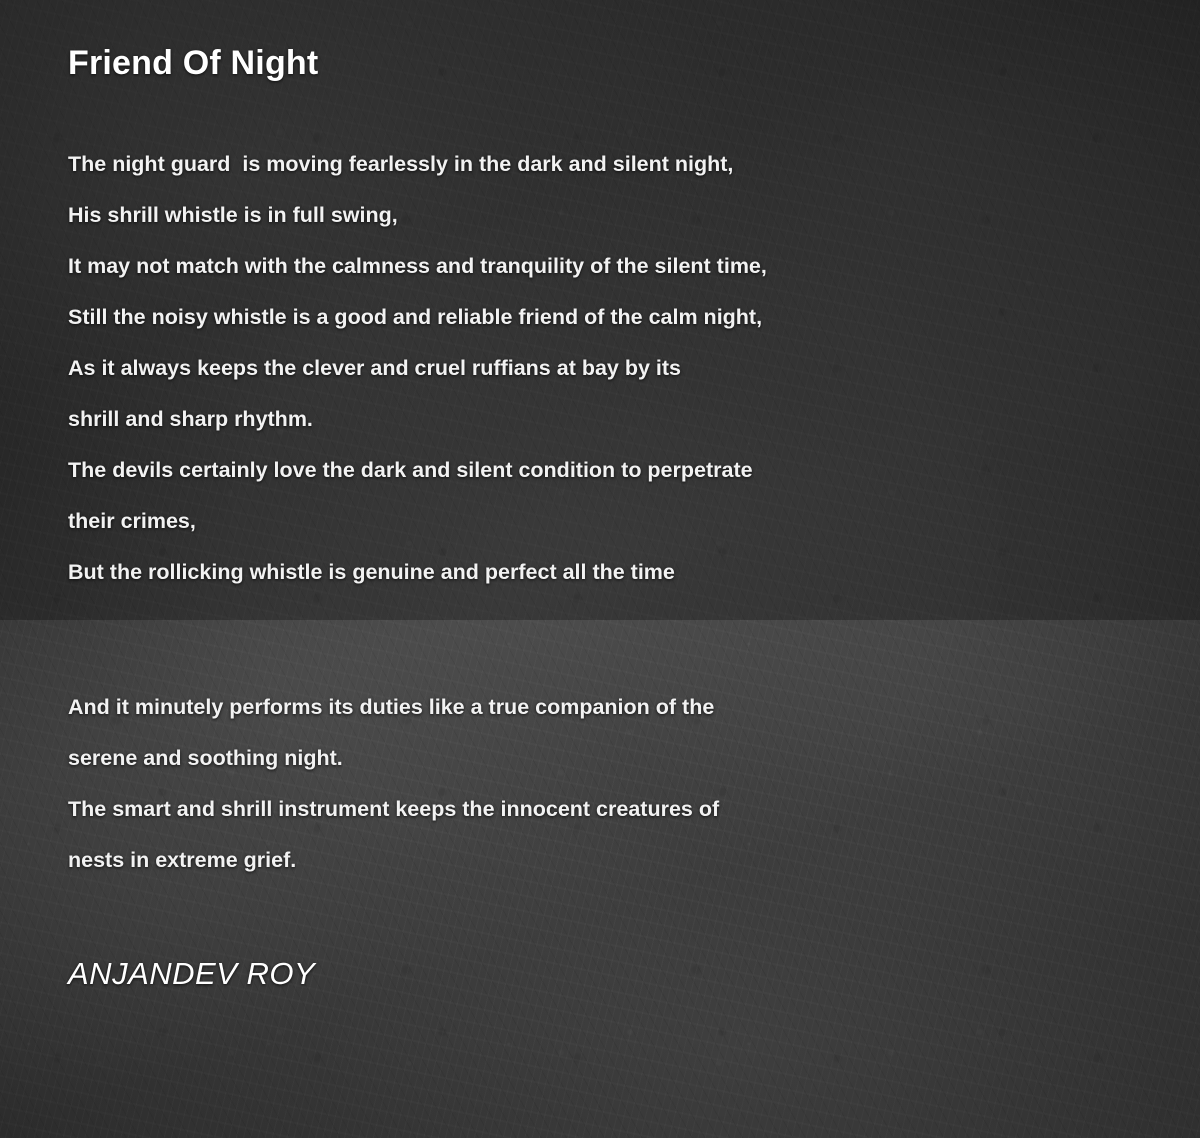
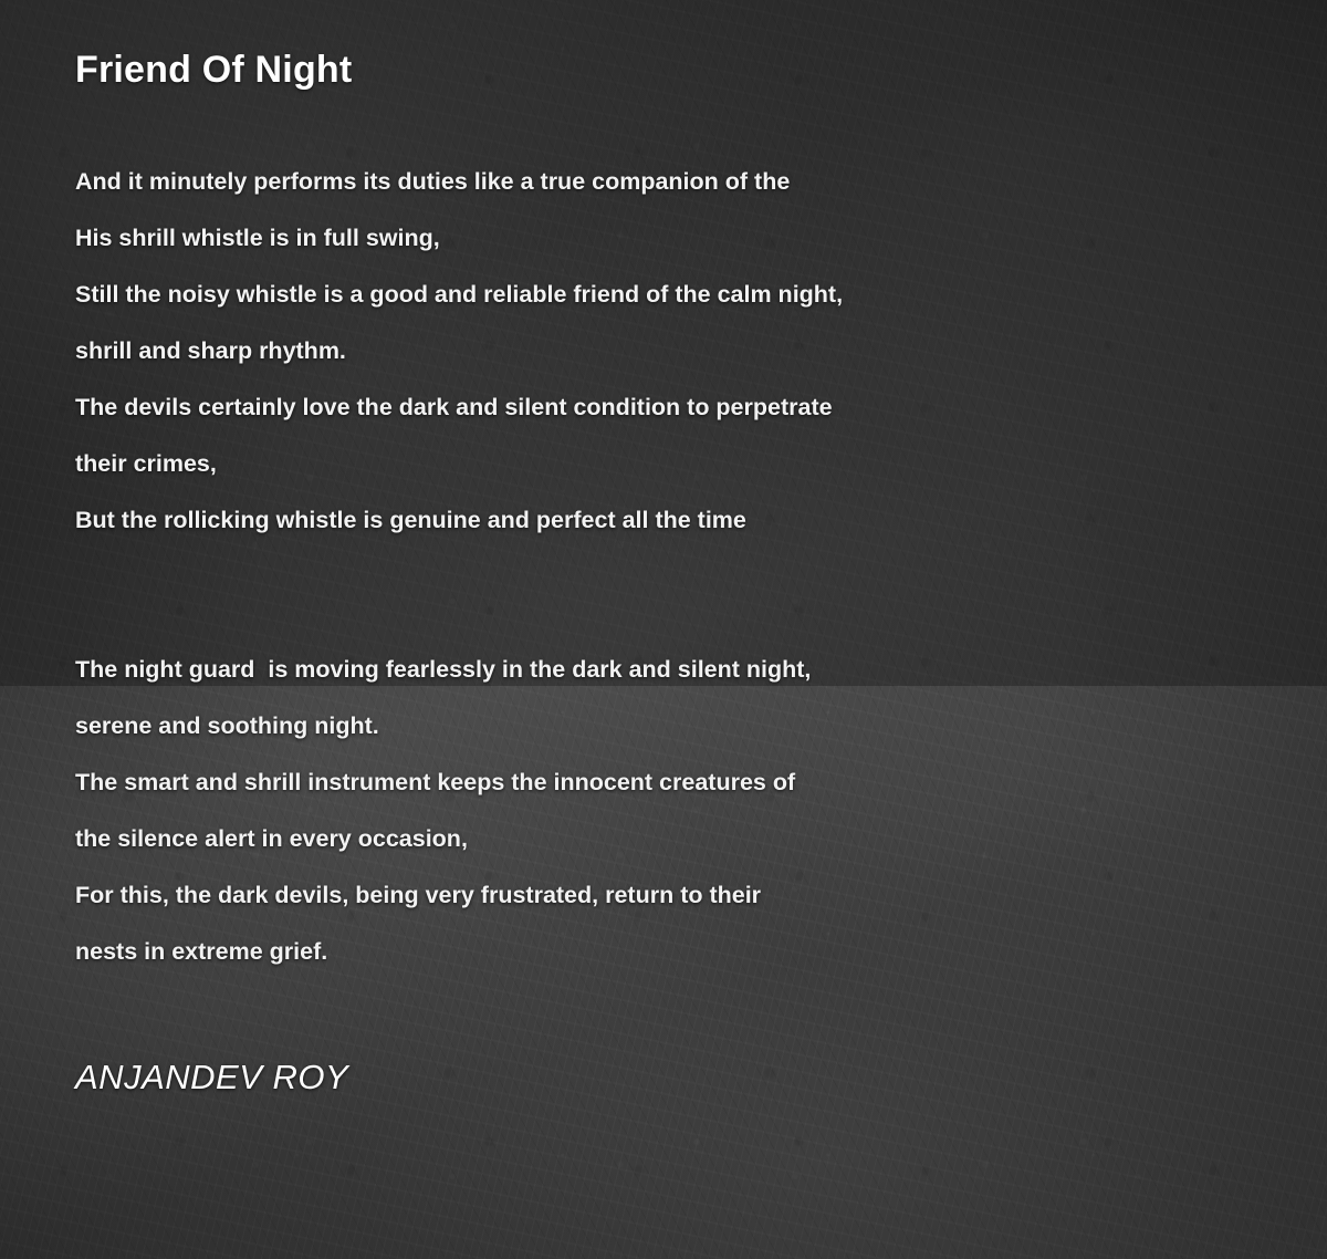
  Friend Of Night
- The night guard is moving fearlessly in the dark and silent night,
+ And it minutely performs its duties like a true companion of the
  His shrill whistle is in full swing,
- It may not match with the calmness and tranquility of the silent time,
  Still the noisy whistle is a good and reliable friend of the calm night,
- As it always keeps the clever and cruel ruffians at bay by its
  shrill and sharp rhythm.
  The devils certainly love the dark and silent condition to perpetrate
  their crimes,
  But the rollicking whistle is genuine and perfect all the time
- And it minutely performs its duties like a true companion of the
+ The night guard is moving fearlessly in the dark and silent night,
  serene and soothing night.
  The smart and shrill instrument keeps the innocent creatures of
+ the silence alert in every occasion,
+ For this, the dark devils, being very frustrated, return to their
  nests in extreme grief.
  ANJANDEV ROY
